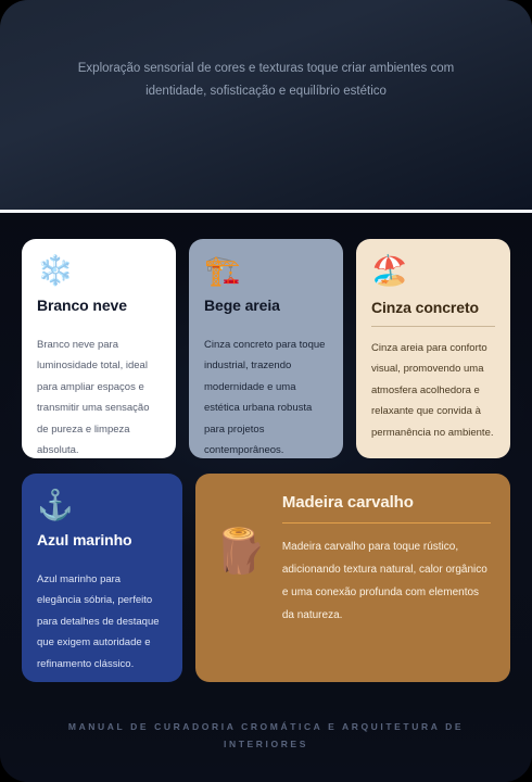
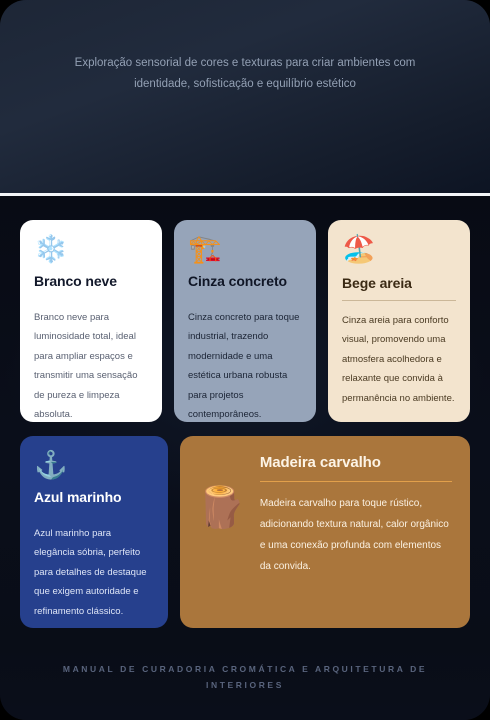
- Exploração sensorial de cores e texturas toque criar ambientes com identidade, sofisticação e equilíbrio estético
+ Exploração sensorial de cores e texturas para criar ambientes com identidade, sofisticação e equilíbrio estético
  ❄️
  Branco neve
  Branco neve para luminosidade total, ideal para ampliar espaços e transmitir uma sensação de pureza e limpeza absoluta.
  🏗️
- Bege areia
+ Cinza concreto
  Cinza concreto para toque industrial, trazendo modernidade e uma estética urbana robusta para projetos contemporâneos.
  🏖️
- Cinza concreto
+ Bege areia
  Cinza areia para conforto visual, promovendo uma atmosfera acolhedora e relaxante que convida à permanência no ambiente.
  ⚓
  Azul marinho
  Azul marinho para elegância sóbria, perfeito para detalhes de destaque que exigem autoridade e refinamento clássico.
  🪵
  Madeira carvalho
- Madeira carvalho para toque rústico, adicionando textura natural, calor orgânico e uma conexão profunda com elementos da natureza.
+ Madeira carvalho para toque rústico, adicionando textura natural, calor orgânico e uma conexão profunda com elementos da convida.
  MANUAL DE CURADORIA CROMÁTICA E ARQUITETURA DE INTERIORES
